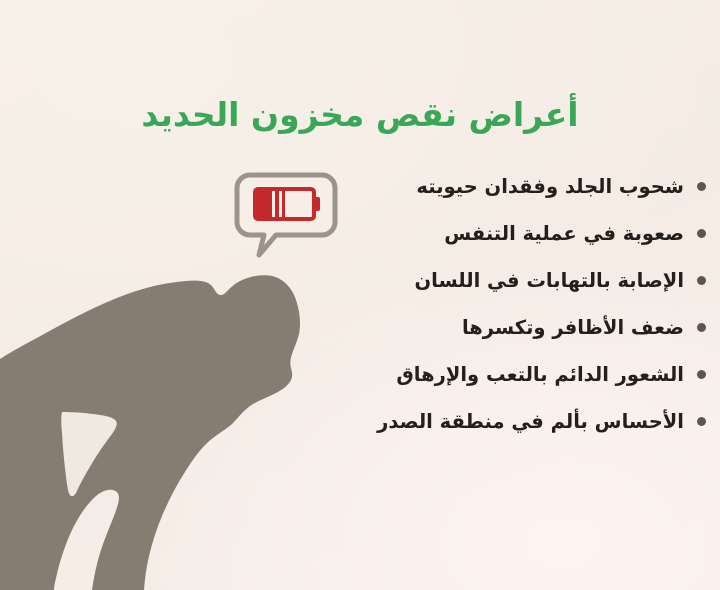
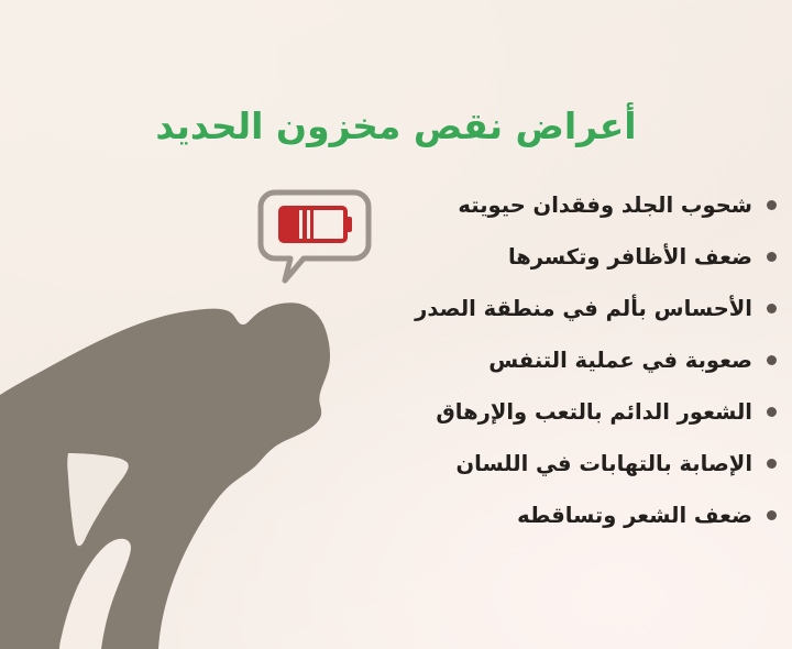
  أعراض نقص مخزون الحديد
  شحوب الجلد وفقدان حيويته
- صعوبة في عملية التنفس
+ ضعف الأظافر وتكسرها
- الإصابة بالتهابات في اللسان
+ الأحساس بألم في منطقة الصدر
- ضعف الأظافر وتكسرها
+ صعوبة في عملية التنفس
  الشعور الدائم بالتعب والإرهاق
- الأحساس بألم في منطقة الصدر
+ الإصابة بالتهابات في اللسان
+ ضعف الشعر وتساقطه
